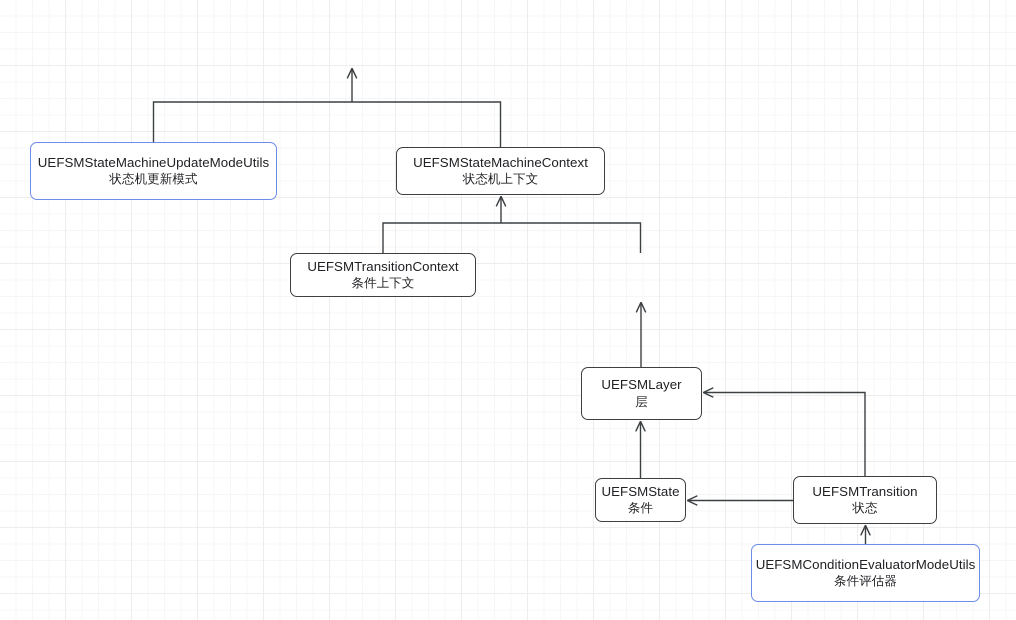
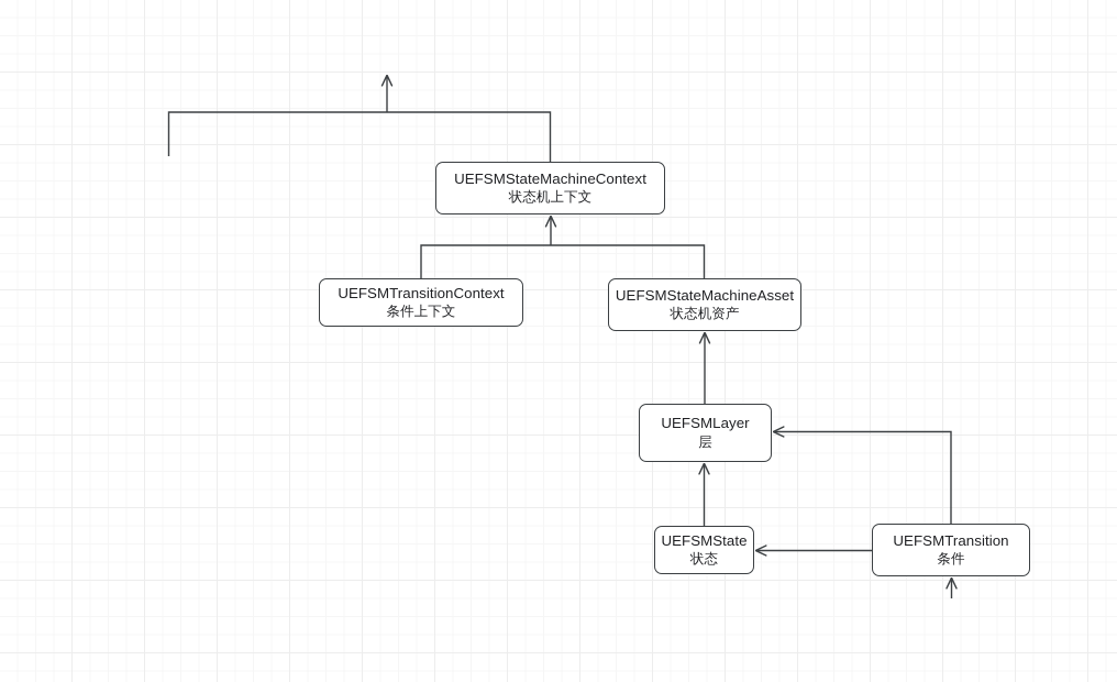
- UEFSMStateMachineUpdateModeUtils
- 状态机更新模式
  UEFSMStateMachineContext
  状态机上下文
  UEFSMTransitionContext
  条件上下文
+ UEFSMStateMachineAsset
+ 状态机资产
  UEFSMLayer
  层
  UEFSMState
- 条件
+ 状态
  UEFSMTransition
- 状态
+ 条件
- UEFSMConditionEvaluatorModeUtils
- 条件评估器
